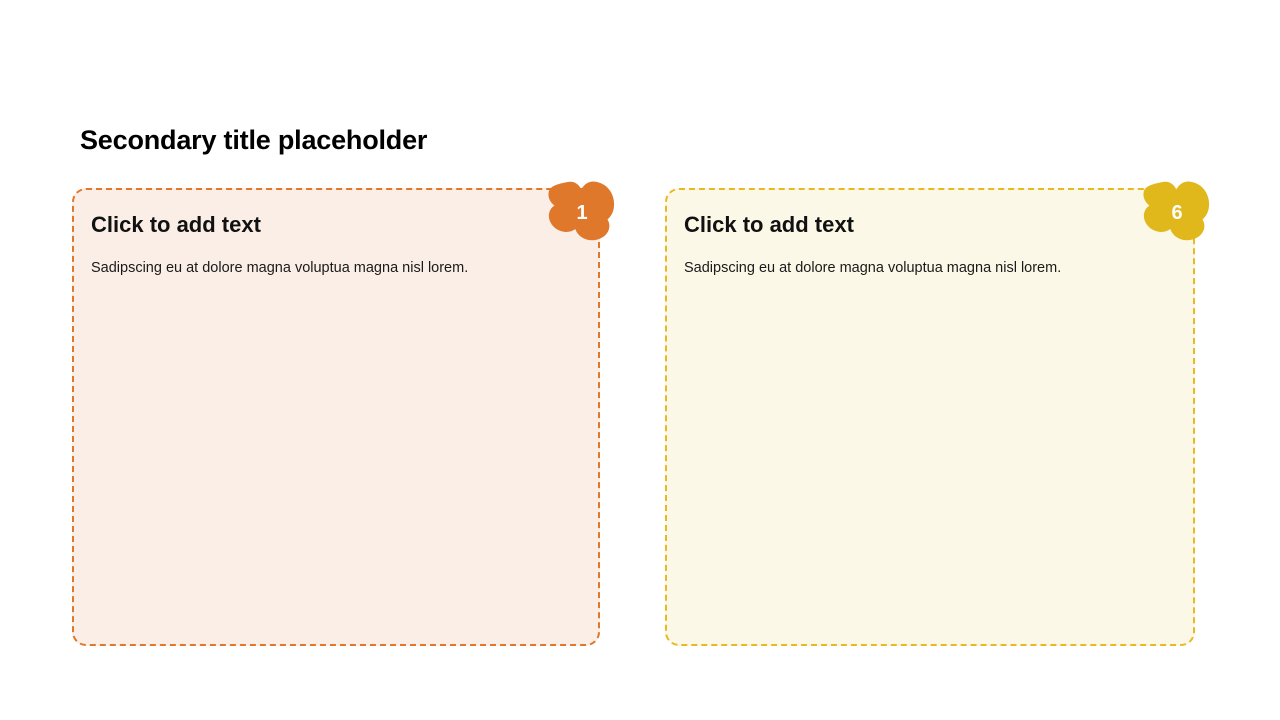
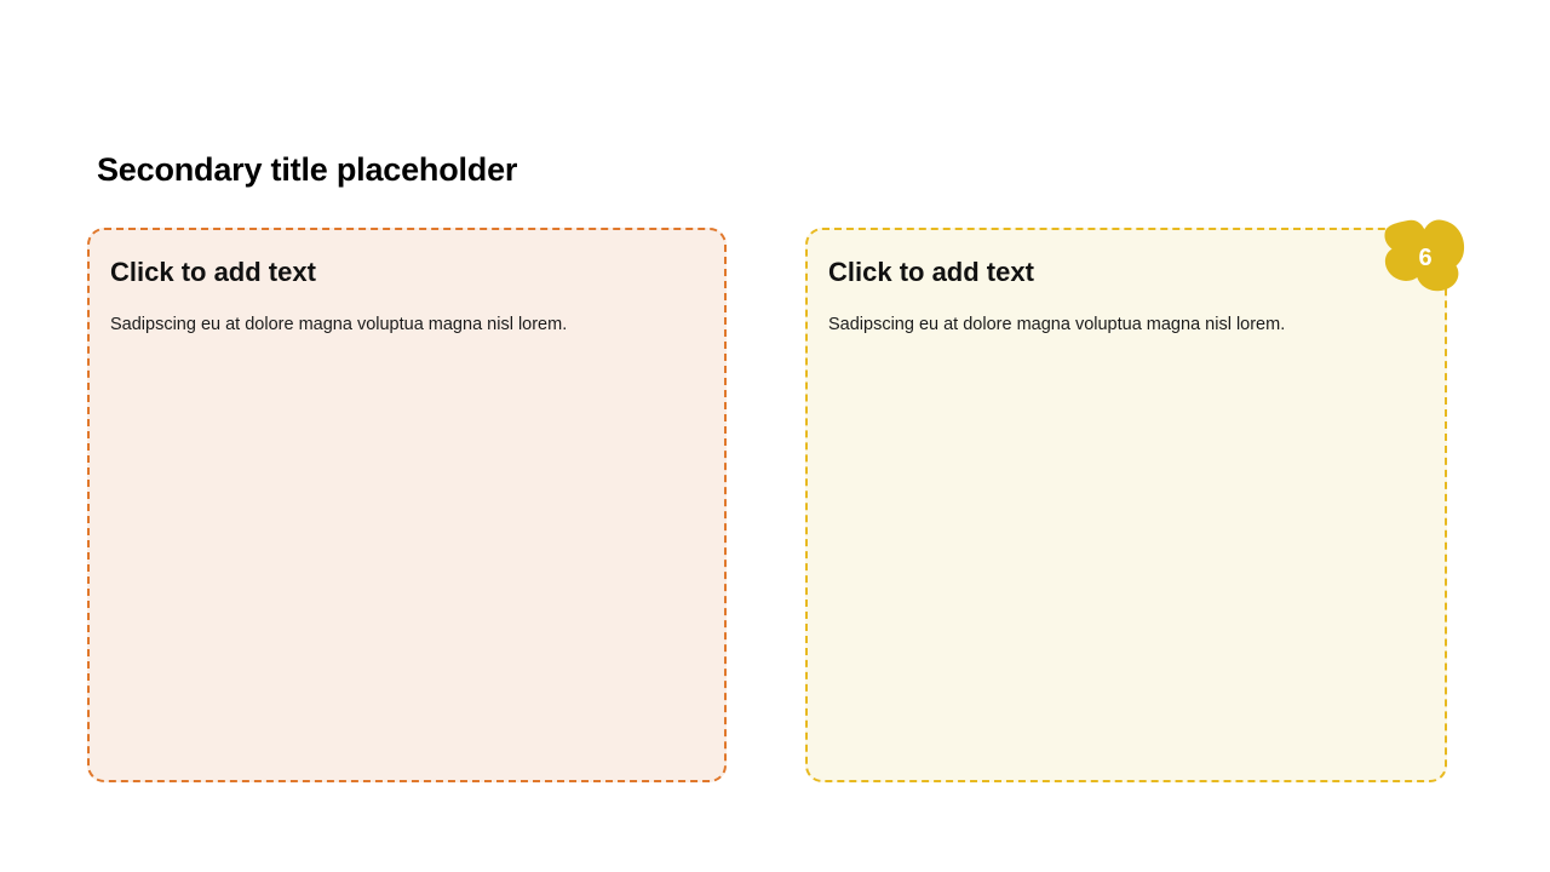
  Secondary title placeholder
  Click to add text
  Sadipscing eu at dolore magna voluptua magna nisl lorem.
- 1
  Click to add text
  Sadipscing eu at dolore magna voluptua magna nisl lorem.
  6
